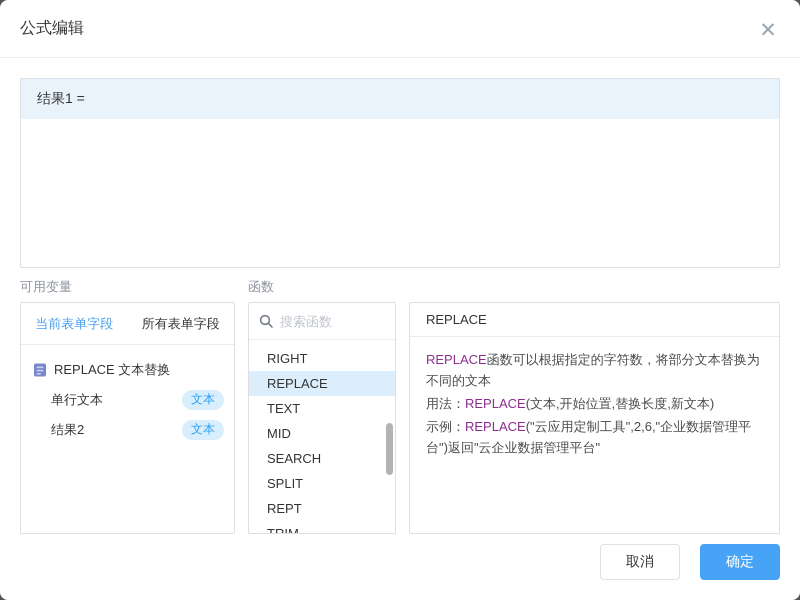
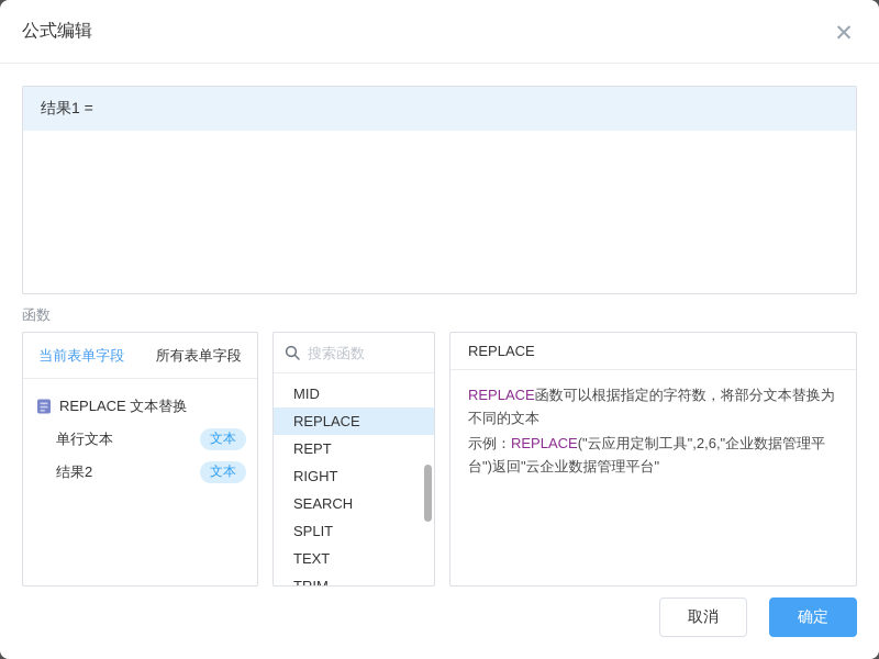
  公式编辑
  ✕
  结果1 =
- 可用变量
  函数
  当前表单字段
  所有表单字段
  REPLACE 文本替换
  单行文本
  文本
  结果2
  文本
  搜索函数
- RIGHT
+ MID
  REPLACE
- TEXT
+ REPT
- MID
+ RIGHT
  SEARCH
  SPLIT
- REPT
+ TEXT
  REPLACE
  REPLACE函数可以根据指定的字符数，将部分文本替换为不同的文本
- 用法：REPLACE(文本,开始位置,替换长度,新文本)
  示例：REPLACE("云应用定制工具",2,6,"企业数据管理平台")返回"云企业数据管理平台"
  取消
  确定
